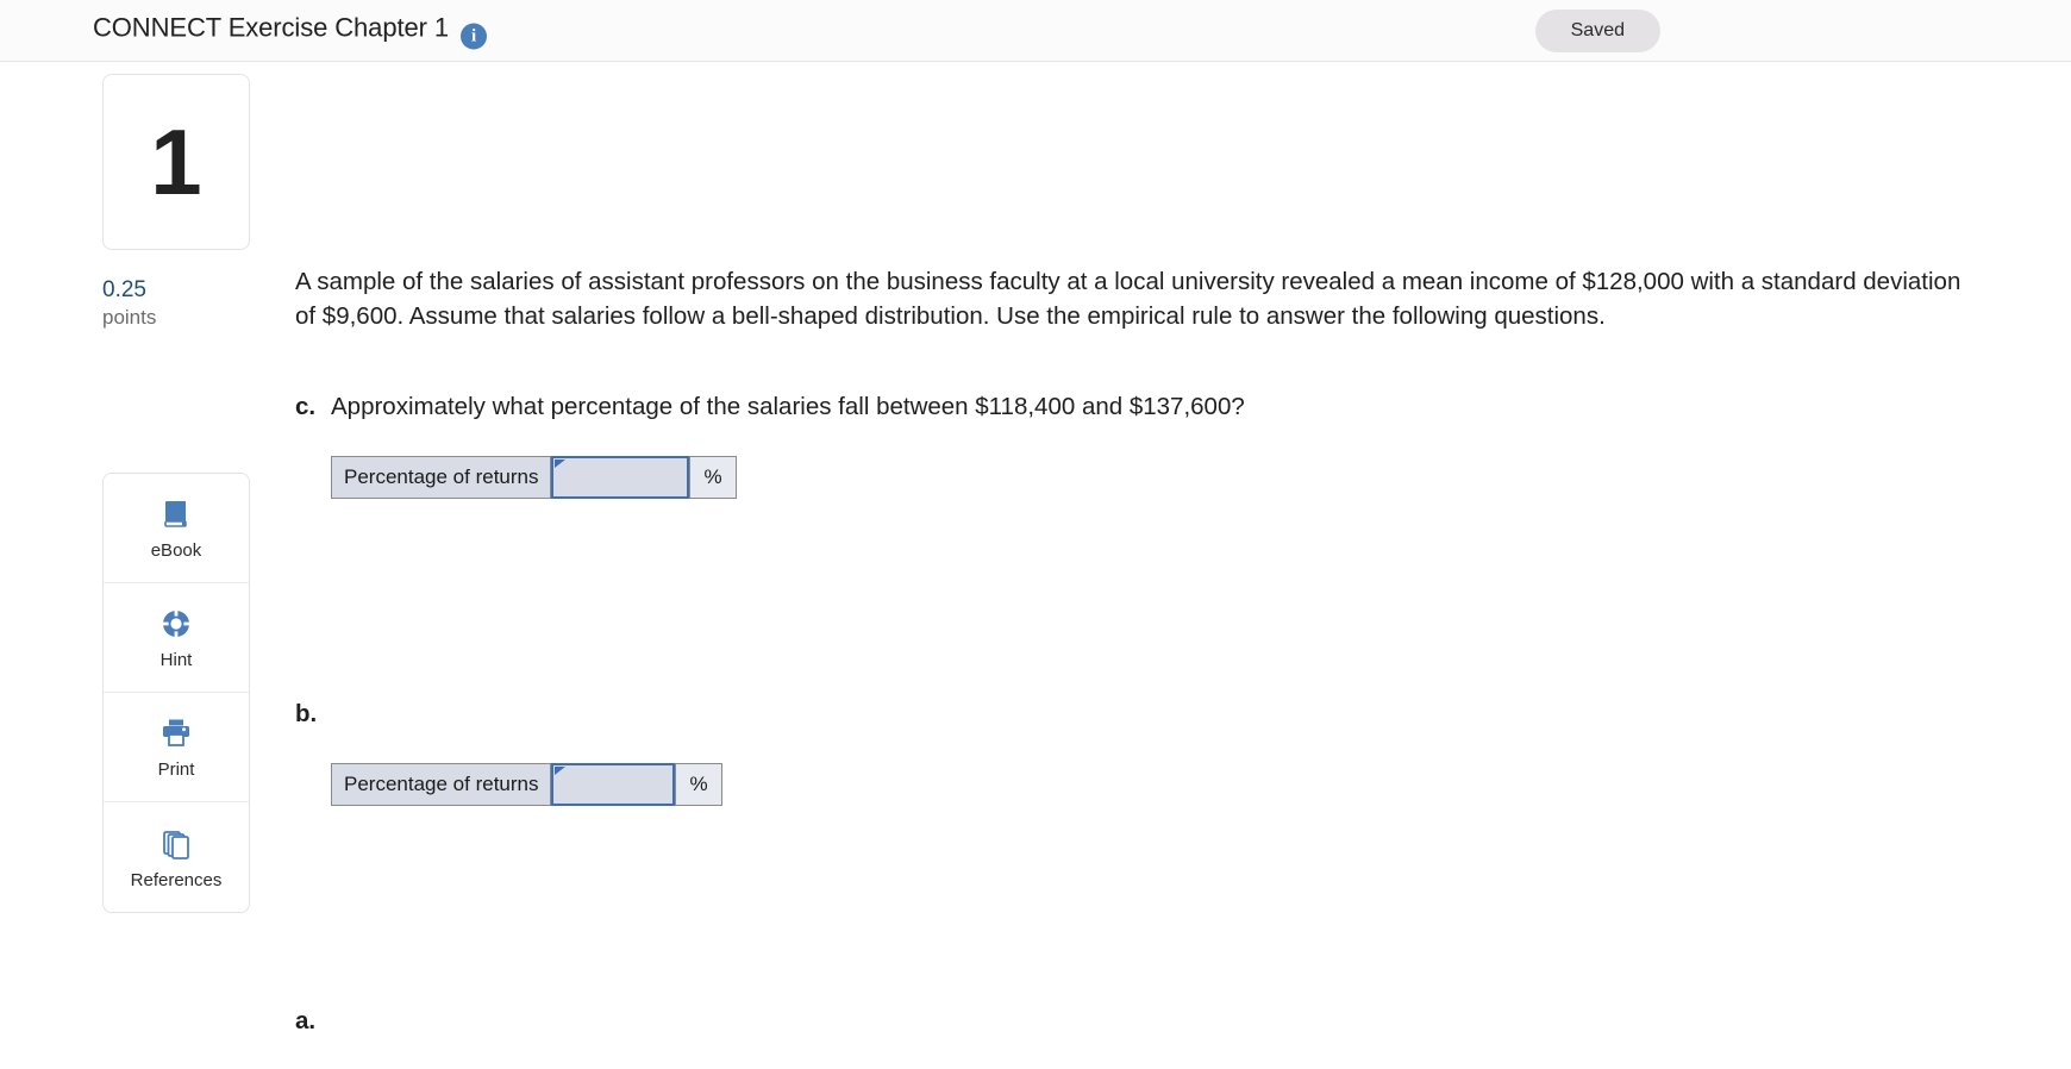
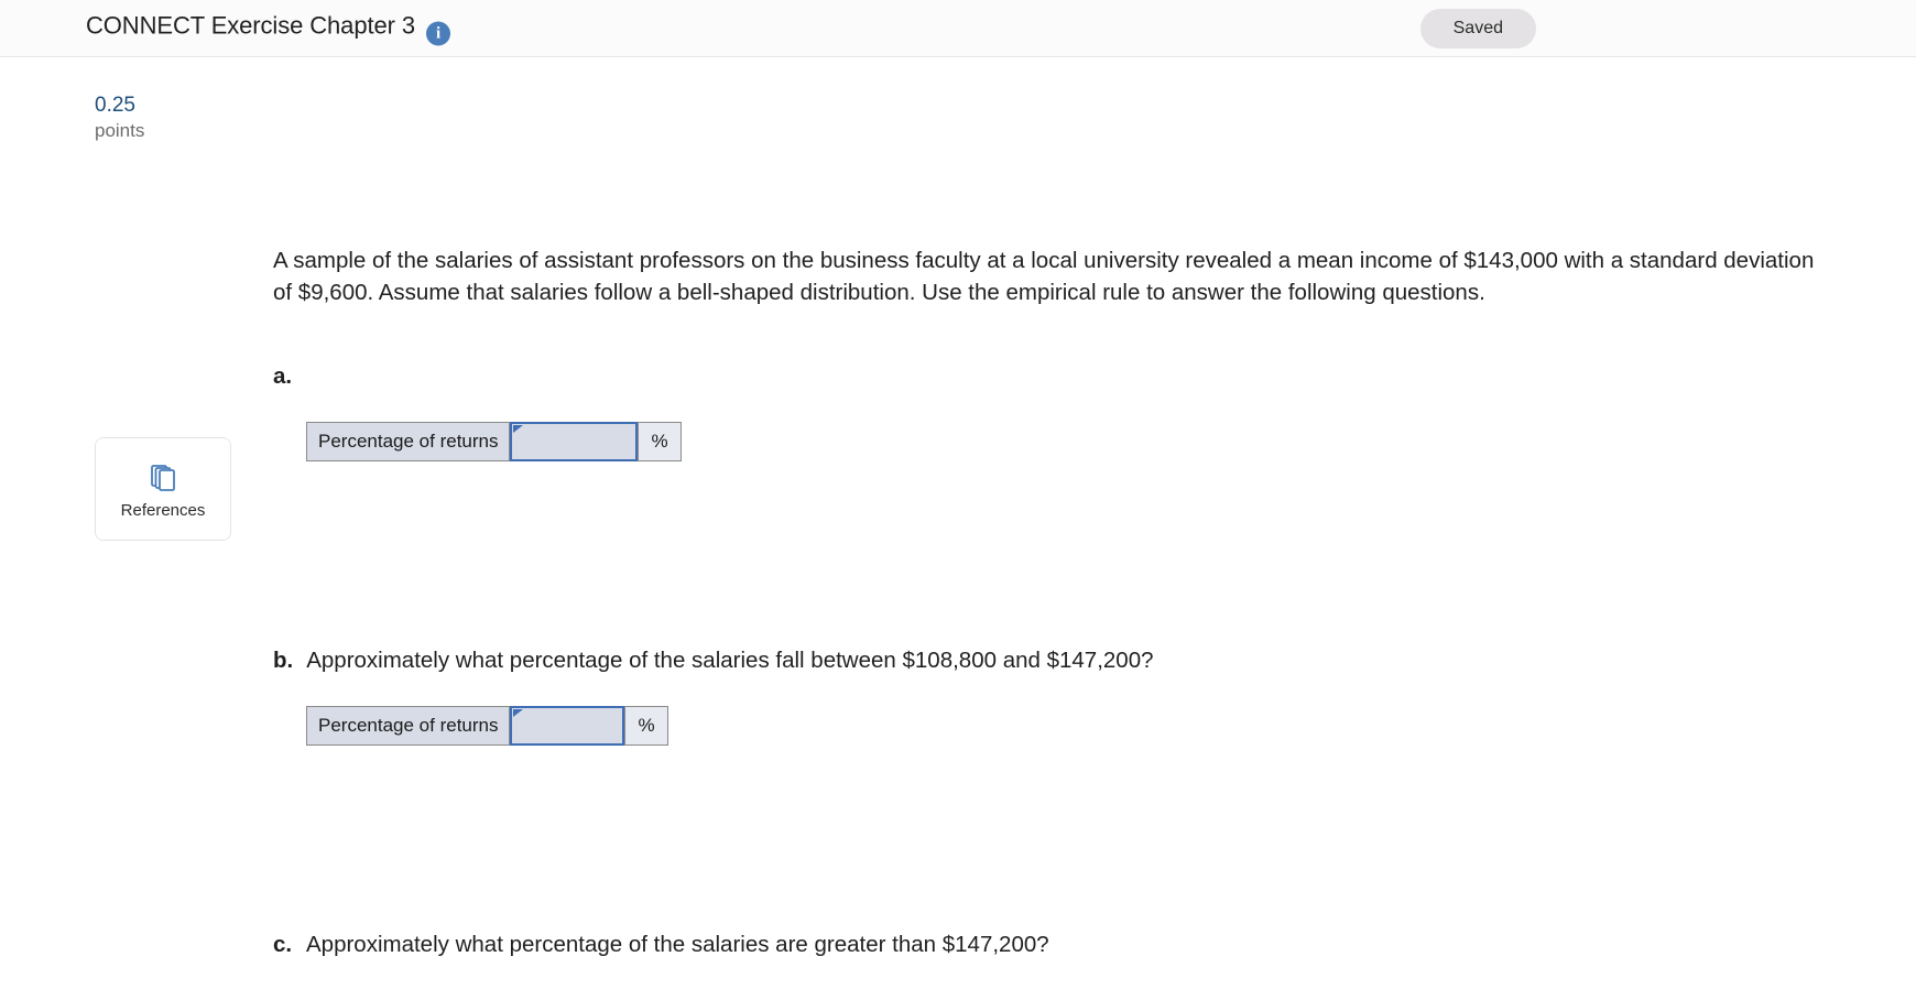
- CONNECT Exercise Chapter 1 i
+ CONNECT Exercise Chapter 3 i
  Saved
- 1
  0.25
  points
- eBook
- Hint
- Print
  References
- A sample of the salaries of assistant professors on the business faculty at a local university revealed a mean income of $128,000 with a standard deviation of $9,600. Assume that salaries follow a bell-shaped distribution. Use the empirical rule to answer the following questions.
+ A sample of the salaries of assistant professors on the business faculty at a local university revealed a mean income of $143,000 with a standard deviation of $9,600. Assume that salaries follow a bell-shaped distribution. Use the empirical rule to answer the following questions.
- c.
+ a.
- Approximately what percentage of the salaries fall between $118,400 and $137,600?
  Percentage of returns
  %
  b.
+ Approximately what percentage of the salaries fall between $108,800 and $147,200?
  Percentage of returns
  %
- a.
+ c.
+ Approximately what percentage of the salaries are greater than $147,200?
